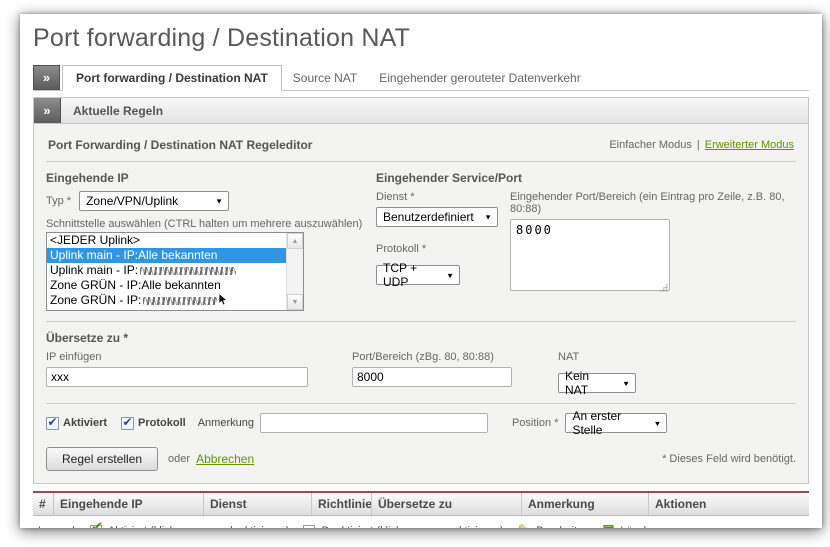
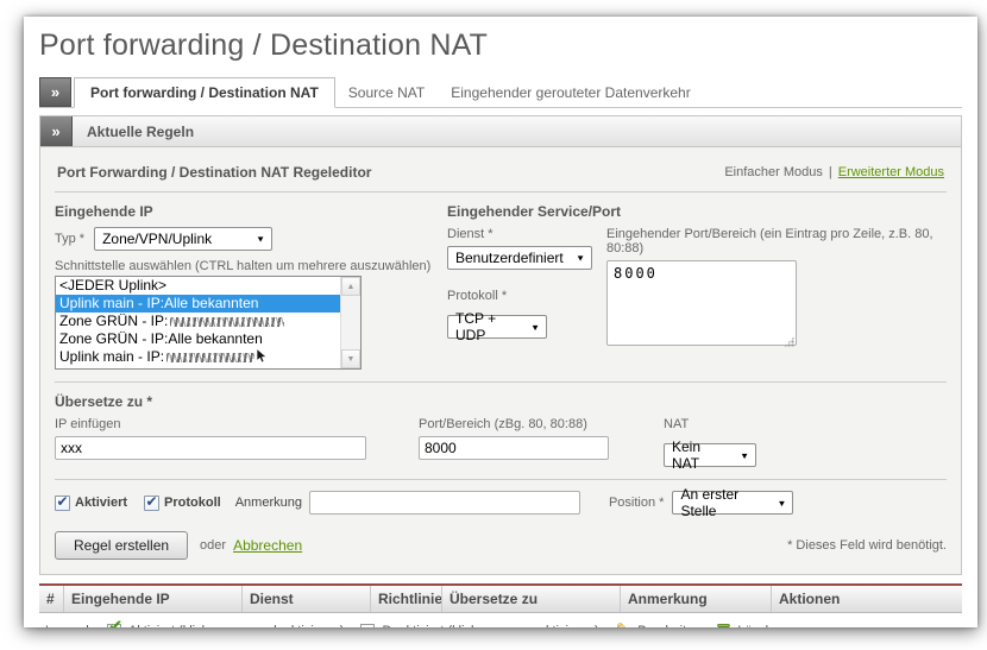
  Port forwarding / Destination NAT
  »
  Port forwarding / Destination NAT
  Source NAT
  Eingehender gerouteter Datenverkehr
  »
  Aktuelle Regeln
  Port Forwarding / Destination NAT Regeleditor
  Einfacher Modus | Erweiterter Modus
  Eingehende IP
  Typ *
  Zone/VPN/Uplink
  ▼
  Schnittstelle auswählen (CTRL halten um mehrere auszuwählen)
  <JEDER Uplink>
  Uplink main - IP:Alle bekannten
- Uplink main - IP:
+ Zone GRÜN - IP:
  Zone GRÜN - IP:Alle bekannten
- Zone GRÜN - IP:
+ Uplink main - IP:
  Eingehender Service/Port
  Dienst *
  Benutzerdefiniert
  ▼
  Protokoll *
  TCP + UDP
  ▼
  Eingehender Port/Bereich (ein Eintrag pro Zeile, z.B. 80, 80:88)
  8000
  Übersetze zu *
  IP einfügen
  xxx
  Port/Bereich (zBg. 80, 80:88)
  8000
  NAT
  Kein NAT
  ▼
  ✔
  Aktiviert
  ✔
  Protokoll
  Anmerkung
  Position *
  An erster Stelle
  ▼
  Regel erstellen
  oder
  Abbrechen
  * Dieses Feld wird benötigt.
  #
  Eingehende IP
  Dienst
  Richtlinie
  Übersetze zu
  Anmerkung
  Aktionen
  ✔
